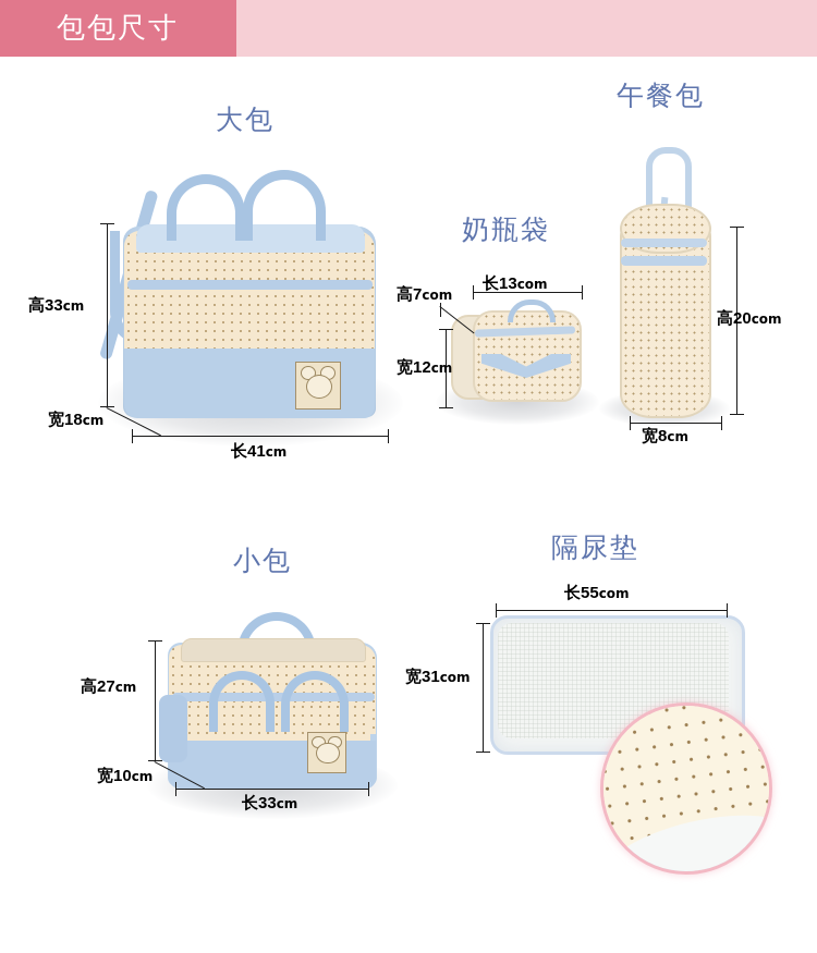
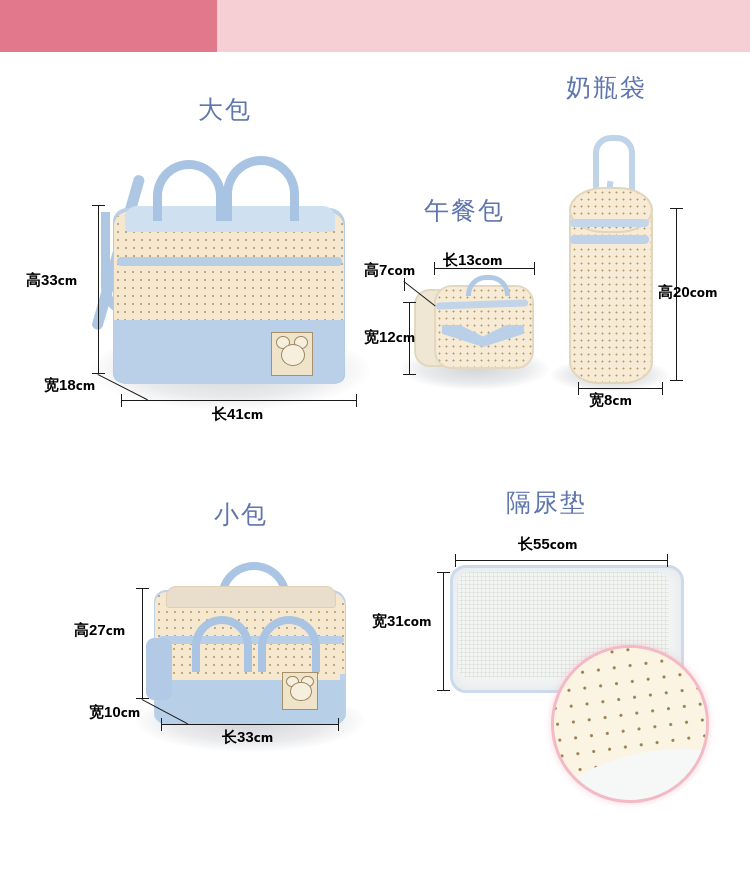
- 包包尺寸
  大包
  高33cm
  宽18cm
  长41cm
- 奶瓶袋
+ 午餐包
  长13com
  高7com
  宽12cm
- 午餐包
+ 奶瓶袋
  高20com
  宽8cm
  小包
  高27cm
  宽10cm
  长33cm
  隔尿垫
  长55com
  宽31com
